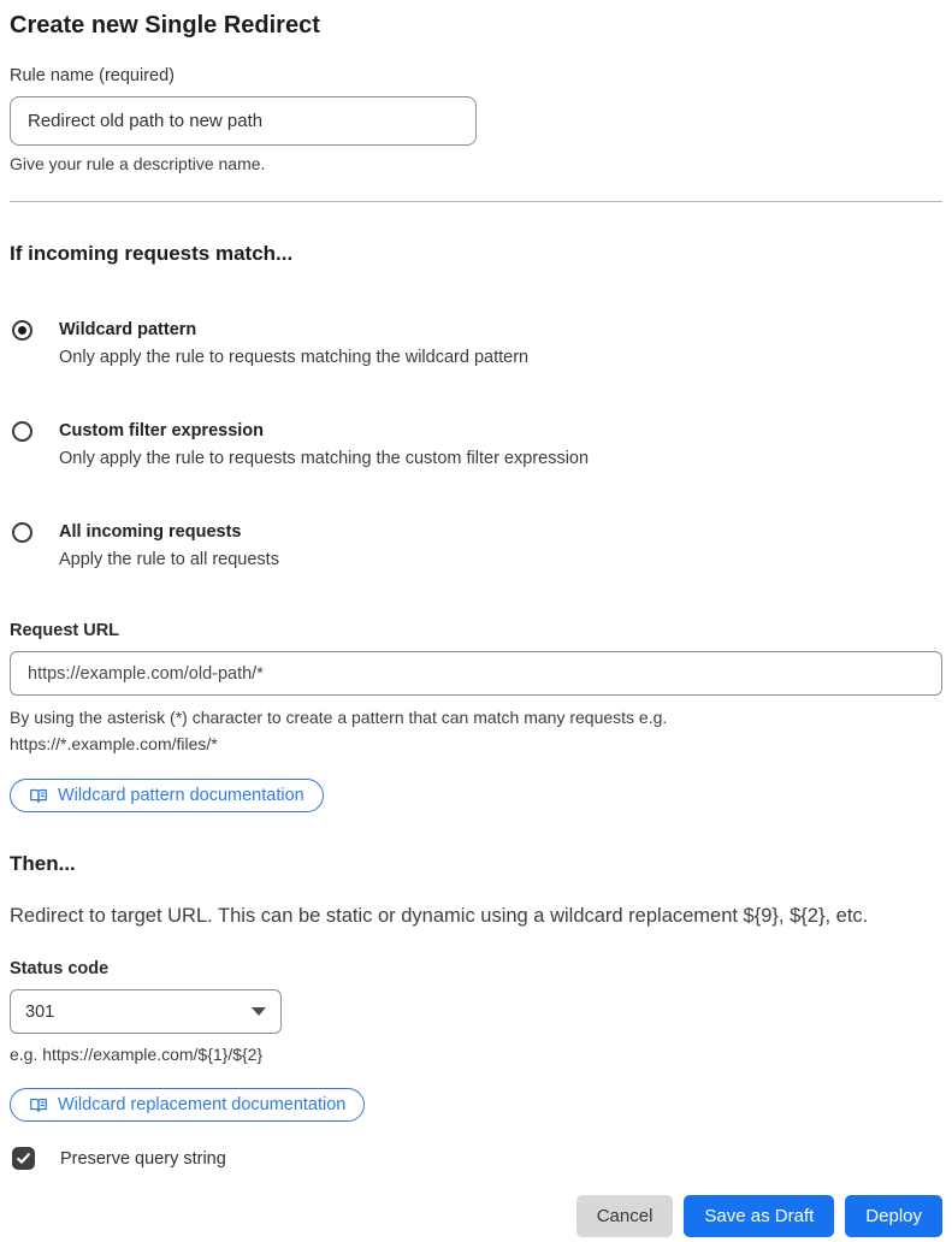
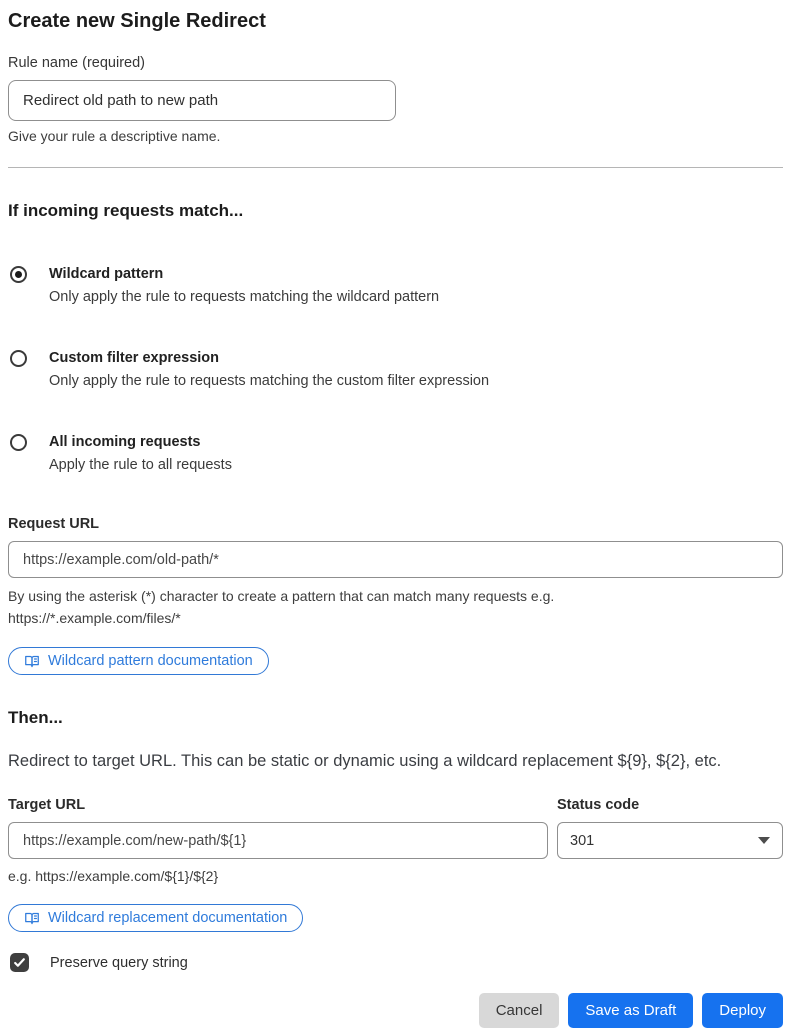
  Create new Single Redirect
  Rule name (required)
  Redirect old path to new path
  Give your rule a descriptive name.
  If incoming requests match...
  Wildcard pattern
  Only apply the rule to requests matching the wildcard pattern
  Custom filter expression
  Only apply the rule to requests matching the custom filter expression
  All incoming requests
  Apply the rule to all requests
  Request URL
  https://example.com/old-path/*
  By using the asterisk (*) character to create a pattern that can match many requests e.g. https://*.example.com/files/*
  Wildcard pattern documentation
  Then...
  Redirect to target URL. This can be static or dynamic using a wildcard replacement ${9}, ${2}, etc.
+ Target URL
+ https://example.com/new-path/${1}
  Status code
  301
  e.g. https://example.com/${1}/${2}
  Wildcard replacement documentation
  Preserve query string
  Cancel
  Save as Draft
  Deploy
